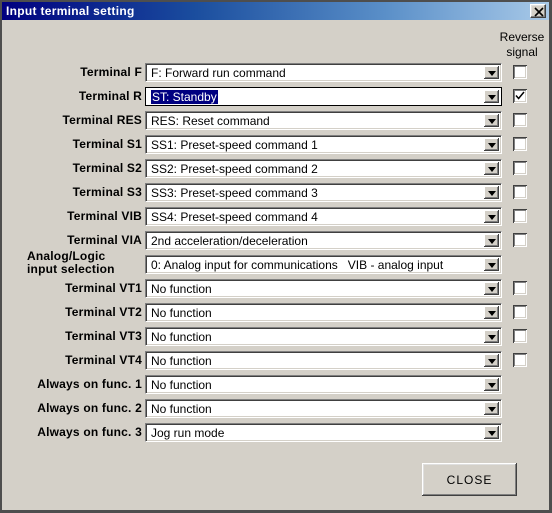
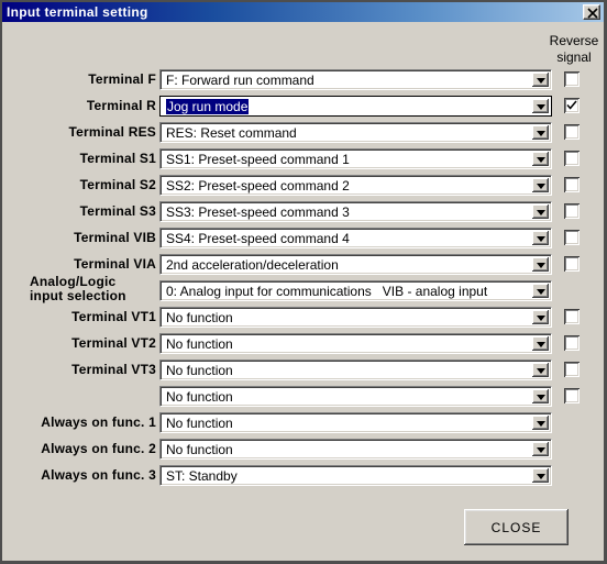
  Input terminal setting
  Reverse
  signal
  Terminal F
  F: Forward run command
  Terminal R
- ST: Standby
+ Jog run mode
  Terminal RES
  RES: Reset command
  Terminal S1
  SS1: Preset-speed command 1
  Terminal S2
  SS2: Preset-speed command 2
  Terminal S3
  SS3: Preset-speed command 3
  Terminal VIB
  SS4: Preset-speed command 4
  Terminal VIA
  2nd acceleration/deceleration
  Analog/Logic
  input selection
  0: Analog input for communications VIB - analog input
  Terminal VT1
  No function
  Terminal VT2
  No function
  Terminal VT3
  No function
- Terminal VT4
  No function
  Always on func. 1
  No function
  Always on func. 2
  No function
  Always on func. 3
- Jog run mode
+ ST: Standby
  CLOSE
